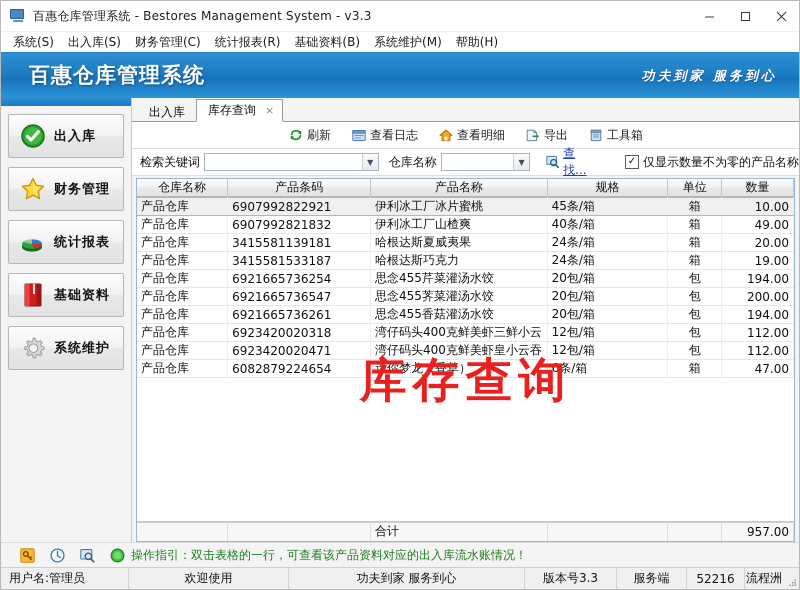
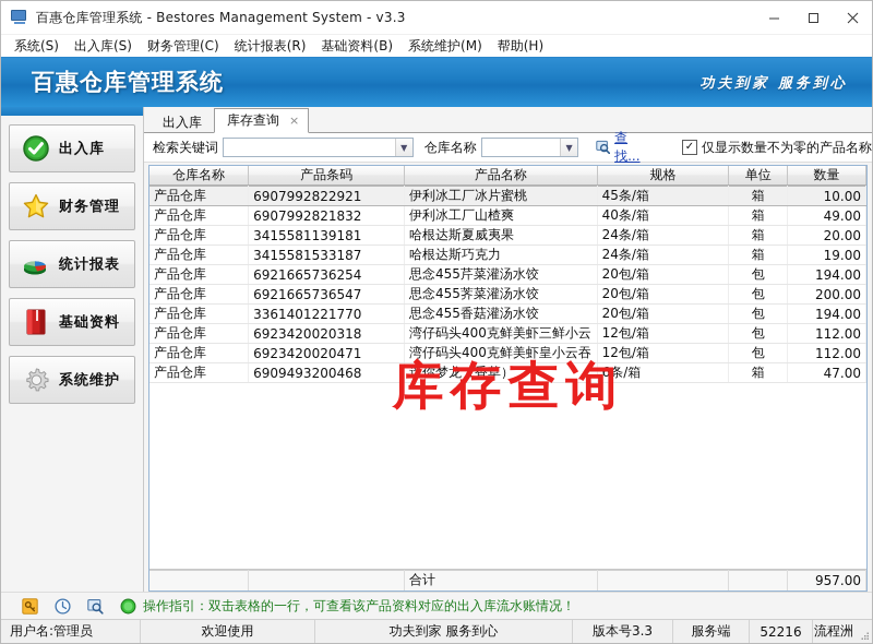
  百惠仓库管理系统 - Bestores Management System - v3.3
  系统(S)
  出入库(S)
  财务管理(C)
  统计报表(R)
  基础资料(B)
  系统维护(M)
  帮助(H)
  百惠仓库管理系统
  功夫到家 服务到心
  出入库
  财务管理
  统计报表
  基础资料
  系统维护
  出入库
  库存查询
  ×
- 刷新
- 查看日志
- 查看明细
- 导出
- 工具箱
  检索关键词
  ▼
  仓库名称
  ▼
  查找...
  ✓
  仅显示数量不为零的产品名称
  仓库名称	产品条码	产品名称	规格	单位	数量
  产品仓库	6907992822921	伊利冰工厂冰片蜜桃	45条/箱	箱	10.00
  产品仓库	6907992821832	伊利冰工厂山楂爽	40条/箱	箱	49.00
  产品仓库	3415581139181	哈根达斯夏威夷果	24条/箱	箱	20.00
  产品仓库	3415581533187	哈根达斯巧克力	24条/箱	箱	19.00
  产品仓库	6921665736254	思念455芹菜灌汤水饺	20包/箱	包	194.00
  产品仓库	6921665736547	思念455荠菜灌汤水饺	20包/箱	包	200.00
- 产品仓库	6921665736261	思念455香菇灌汤水饺	20包/箱	包	194.00
+ 产品仓库	3361401221770	思念455香菇灌汤水饺	20包/箱	包	194.00
  产品仓库	6923420020318	湾仔码头400克鲜美虾三鲜小云	12包/箱	包	112.00
  产品仓库	6923420020471	湾仔码头400克鲜美虾皇小云吞	12包/箱	包	112.00
- 产品仓库	6082879224654	迷你梦龙（香草）	6条/箱	箱	47.00
+ 产品仓库	6909493200468	迷你梦龙（香草）	6条/箱	箱	47.00
  库存查询
  		合计			957.00
  操作指引：双击表格的一行，可查看该产品资料对应的出入库流水账情况！
  用户名:管理员
  欢迎使用
  功夫到家 服务到心
  版本号3.3
  服务端
  52216
  流程洲
